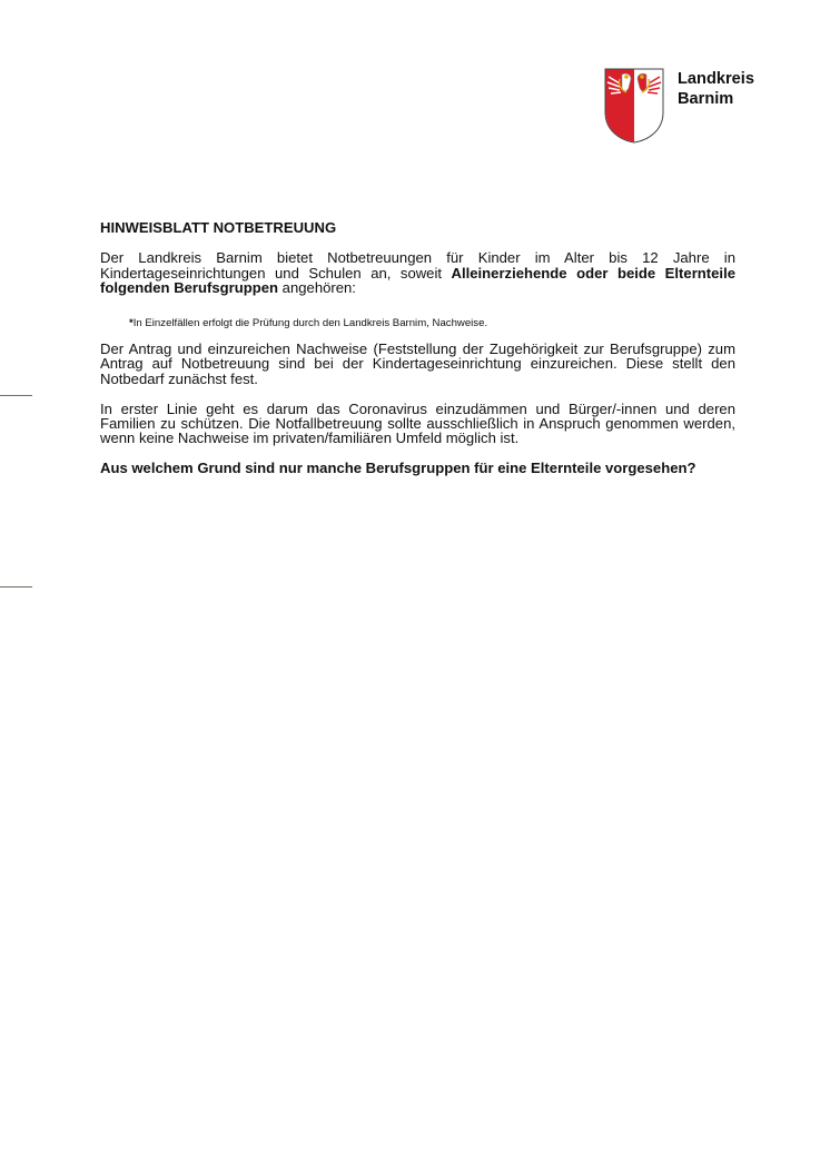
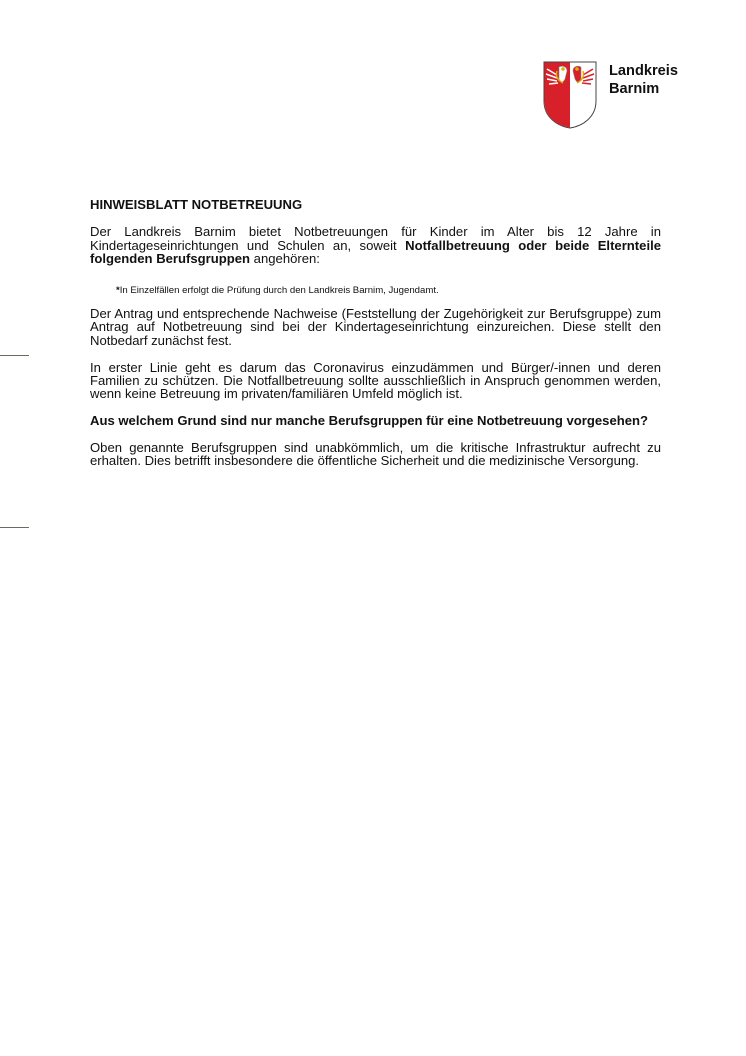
  Landkreis
  Barnim
  HINWEISBLATT NOTBETREUUNG
- Der Landkreis Barnim bietet Notbetreuungen für Kinder im Alter bis 12 Jahre in Kindertageseinrichtungen und Schulen an, soweit Alleinerziehende oder beide Elternteile folgenden Berufsgruppen angehören:
+ Der Landkreis Barnim bietet Notbetreuungen für Kinder im Alter bis 12 Jahre in Kindertageseinrichtungen und Schulen an, soweit Notfallbetreuung oder beide Elternteile folgenden Berufsgruppen angehören:
- *In Einzelfällen erfolgt die Prüfung durch den Landkreis Barnim, Nachweise.
+ *In Einzelfällen erfolgt die Prüfung durch den Landkreis Barnim, Jugendamt.
- Der Antrag und einzureichen Nachweise (Feststellung der Zugehörigkeit zur Berufsgruppe) zum Antrag auf Notbetreuung sind bei der Kindertageseinrichtung einzureichen. Diese stellt den Notbedarf zunächst fest.
+ Der Antrag und entsprechende Nachweise (Feststellung der Zugehörigkeit zur Berufsgruppe) zum Antrag auf Notbetreuung sind bei der Kindertageseinrichtung einzureichen. Diese stellt den Notbedarf zunächst fest.
- In erster Linie geht es darum das Coronavirus einzudämmen und Bürger/-innen und deren Familien zu schützen. Die Notfallbetreuung sollte ausschließlich in Anspruch genommen werden, wenn keine Nachweise im privaten/familiären Umfeld möglich ist.
+ In erster Linie geht es darum das Coronavirus einzudämmen und Bürger/-innen und deren Familien zu schützen. Die Notfallbetreuung sollte ausschließlich in Anspruch genommen werden, wenn keine Betreuung im privaten/familiären Umfeld möglich ist.
- Aus welchem Grund sind nur manche Berufsgruppen für eine Elternteile vorgesehen?
+ Aus welchem Grund sind nur manche Berufsgruppen für eine Notbetreuung vorgesehen?
+ Oben genannte Berufsgruppen sind unabkömmlich, um die kritische Infrastruktur aufrecht zu erhalten. Dies betrifft insbesondere die öffentliche Sicherheit und die medizinische Versorgung.
